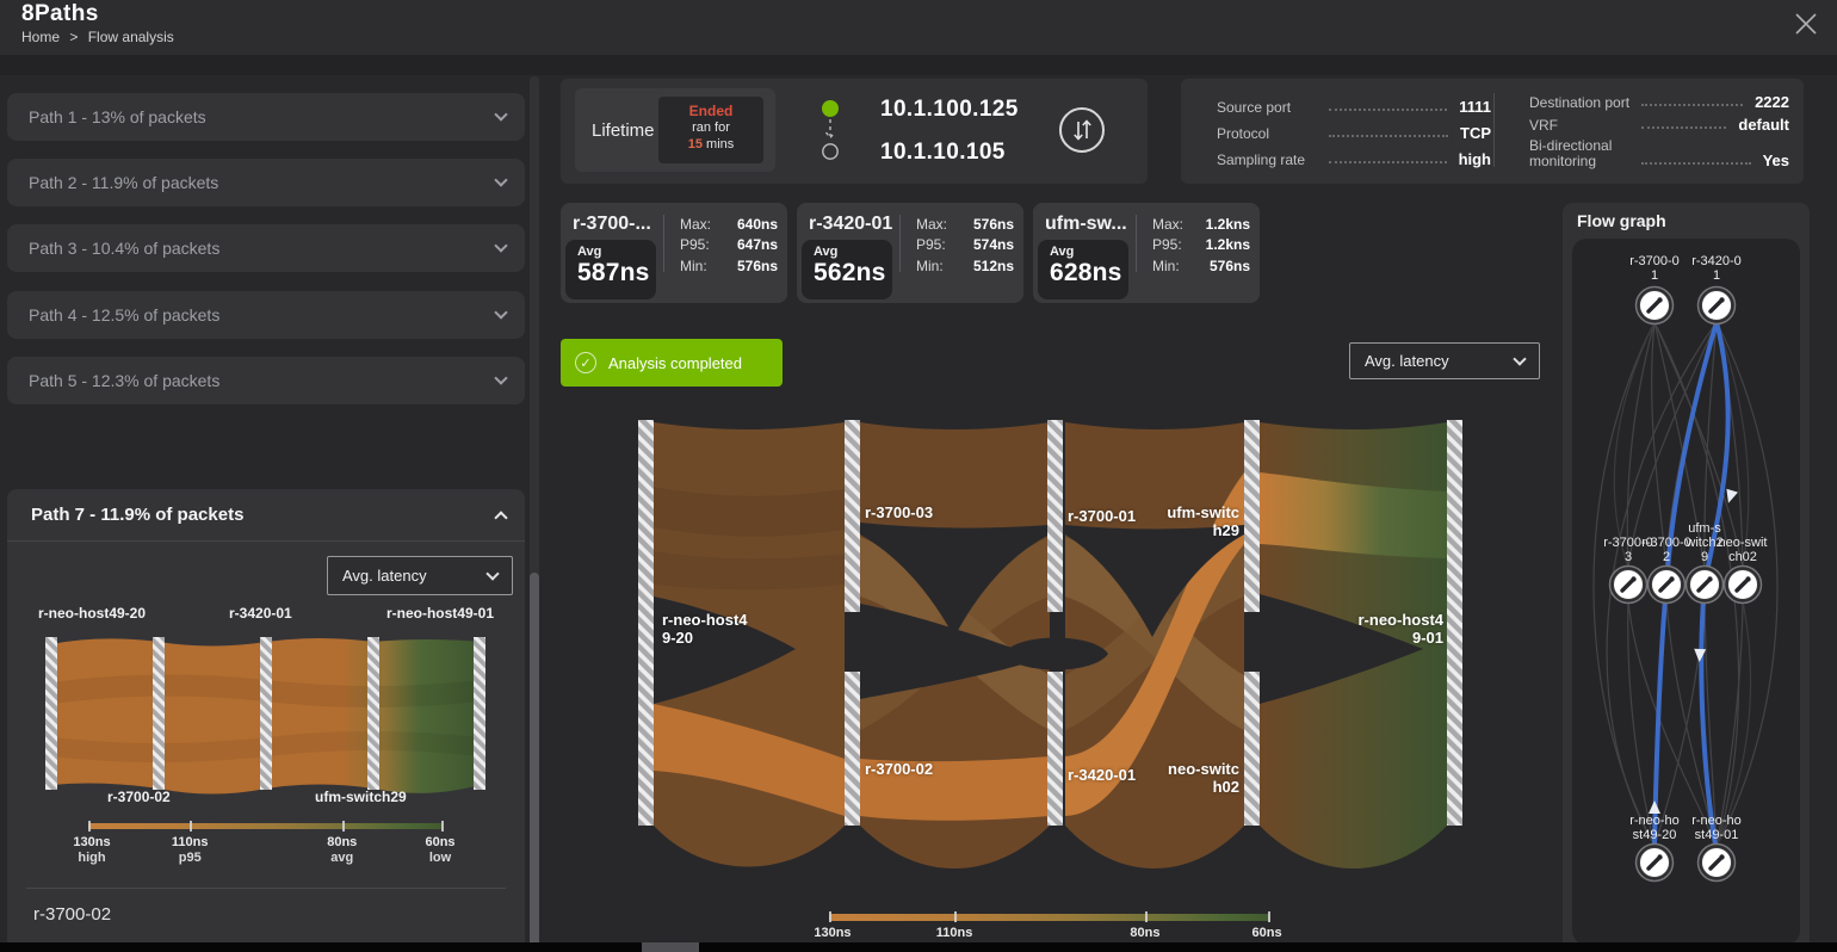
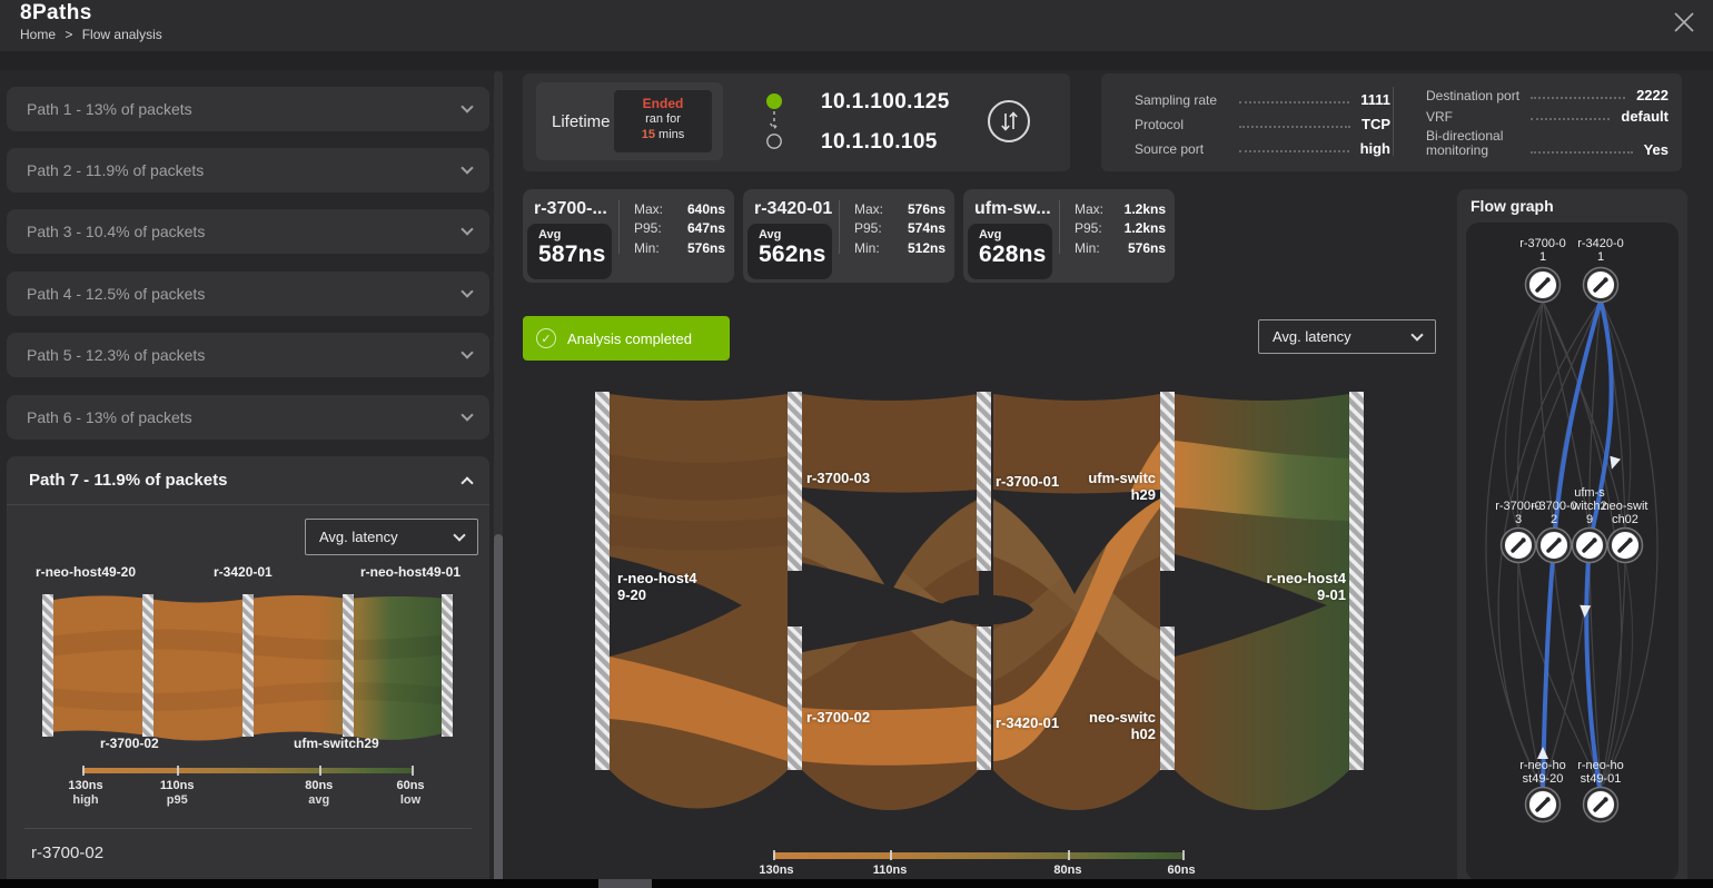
  8Paths
  Home > Flow analysis
  Path 1 - 13% of packets
  Path 2 - 11.9% of packets
  Path 3 - 10.4% of packets
  Path 4 - 12.5% of packets
  Path 5 - 12.3% of packets
+ Path 6 - 13% of packets
  Path 7 - 11.9% of packets
  Avg. latency
  r-neo-host49-20
  r-3420-01
  r-neo-host49-01
  r-3700-02
  ufm-switch29
  130ns
  high
  110ns
  p95
  80ns
  avg
  60ns
  low
  r-3700-02
  Lifetime
  Ended
  ran for
  15 mins
  10.1.100.125
  10.1.10.105
- Source port
+ Sampling rate
  1111
  Protocol
  TCP
- Sampling rate
+ Source port
  high
  Destination port
  2222
  VRF
  default
  Bi-directional monitoring
  Yes
  r-3700-...
  Max:
  640ns
  P95:
  647ns
  Min:
  576ns
  Avg
  587ns
  r-3420-01
  Max:
  576ns
  P95:
  574ns
  Min:
  512ns
  Avg
  562ns
  ufm-sw...
  Max:
  1.2kns
  P95:
  1.2kns
  Min:
  576ns
  Avg
  628ns
  ✓
  Analysis completed
  Avg. latency
  r-neo-host49-20
  r-3700-03
  r-3700-01
  ufm-switch29
  r-3700-02
  r-3420-01
  neo-switch02
  r-neo-host49-01
  130ns
  110ns
  80ns
  60ns
  Flow graph
  r-3700-01
  r-3420-01
  r-3700-03
  r-3700-02
  ufm-switch29
  neo-switch02
  r-neo-host49-20
  r-neo-host49-01
